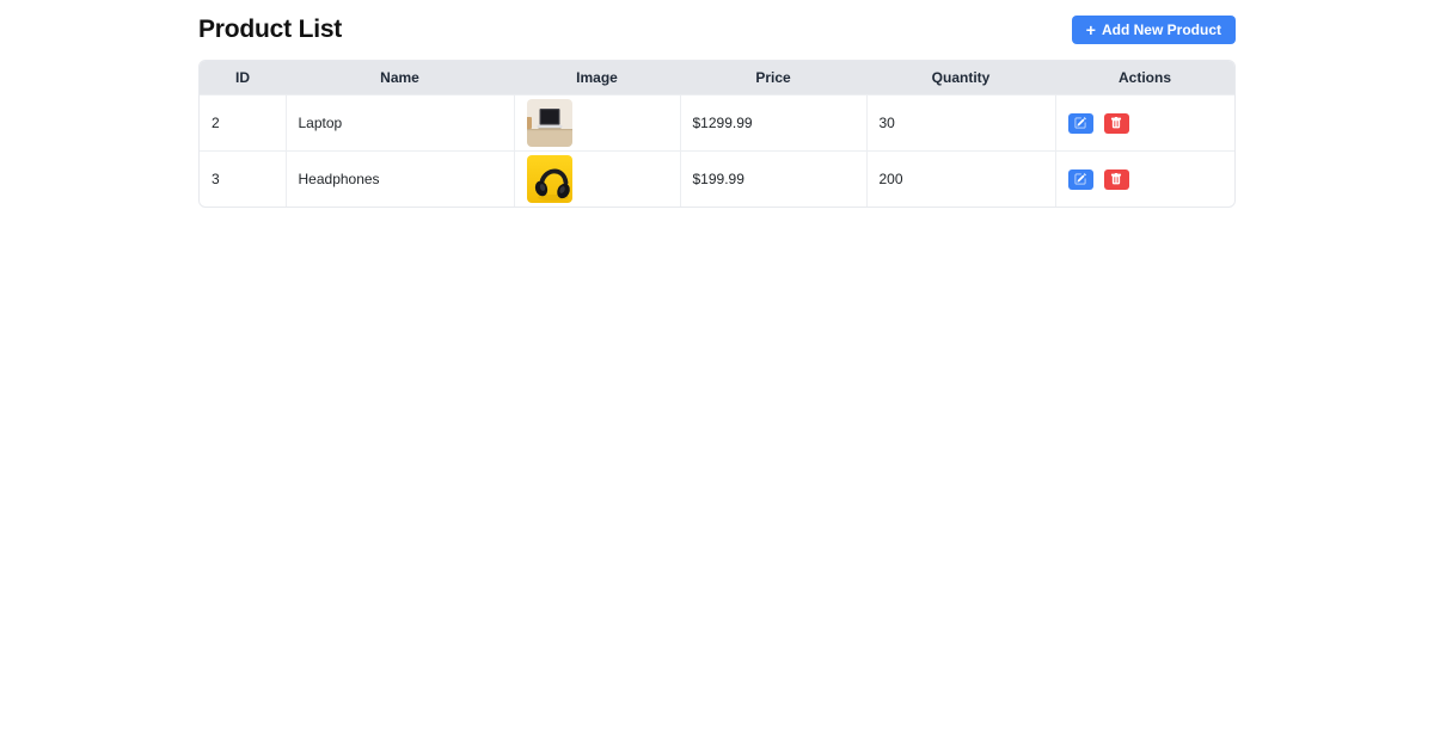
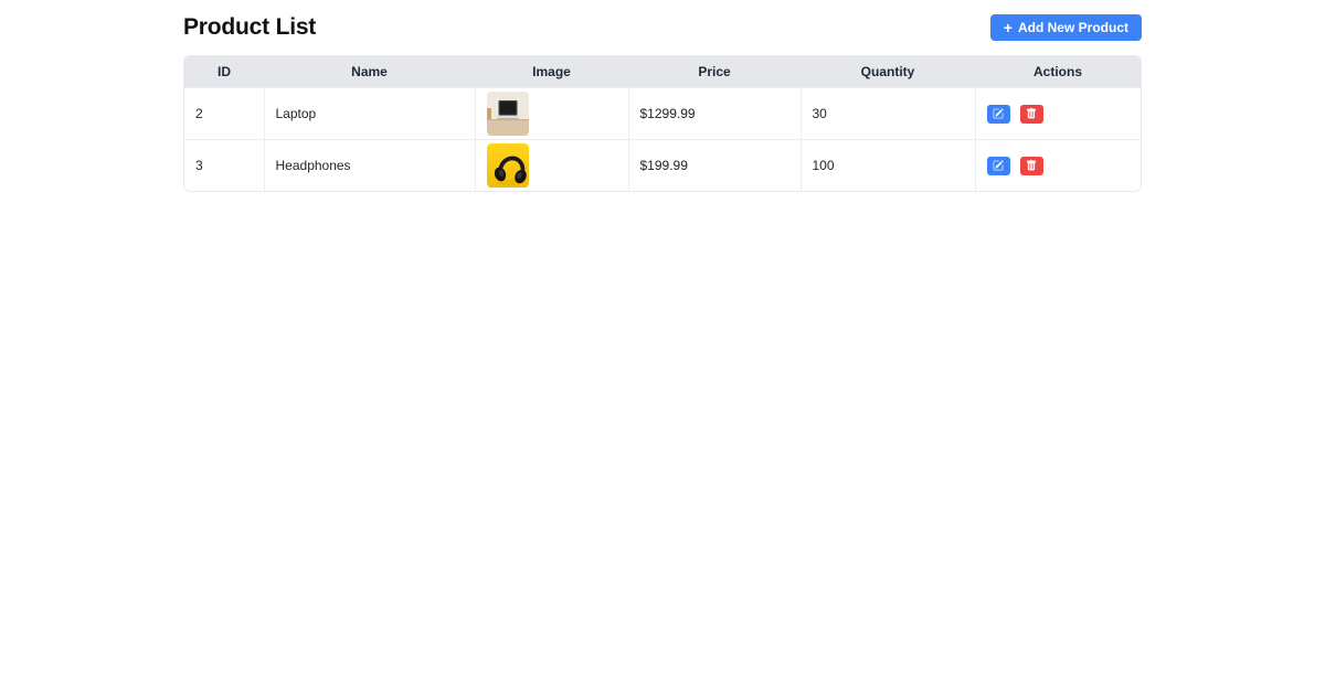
  Product List
  +
  Add New Product
  ID	Name	Image	Price	Quantity	Actions
  2	Laptop		$1299.99	30
- 3	Headphones		$199.99	200
+ 3	Headphones		$199.99	100
